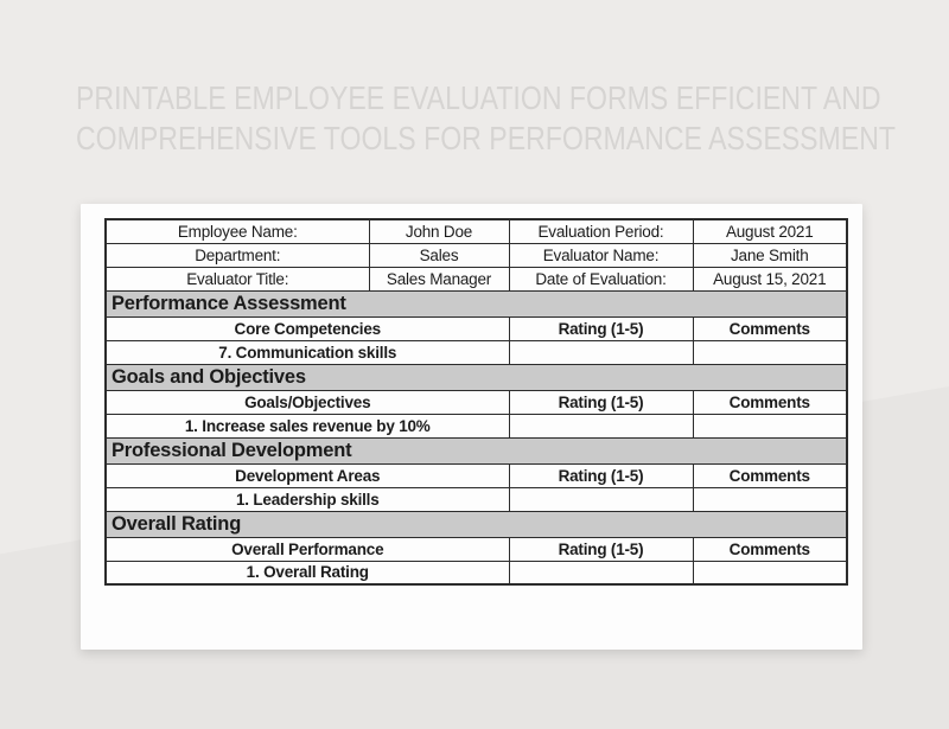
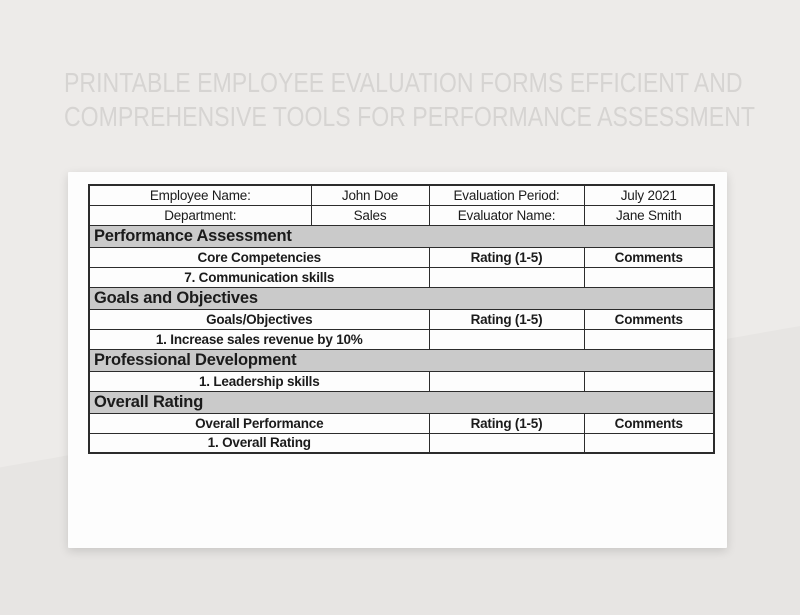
- Employee Name:	John Doe	Evaluation Period:	August 2021
+ Employee Name:	John Doe	Evaluation Period:	July 2021
  Department:	Sales	Evaluator Name:	Jane Smith
- Evaluator Title:	Sales Manager	Date of Evaluation:	August 15, 2021
  Performance Assessment
  Core Competencies	Rating (1-5)	Comments
  7. Communication skills
  Goals and Objectives
  Goals/Objectives	Rating (1-5)	Comments
  1. Increase sales revenue by 10%
  Professional Development
- Development Areas	Rating (1-5)	Comments
  1. Leadership skills
  Overall Rating
  Overall Performance	Rating (1-5)	Comments
  1. Overall Rating
